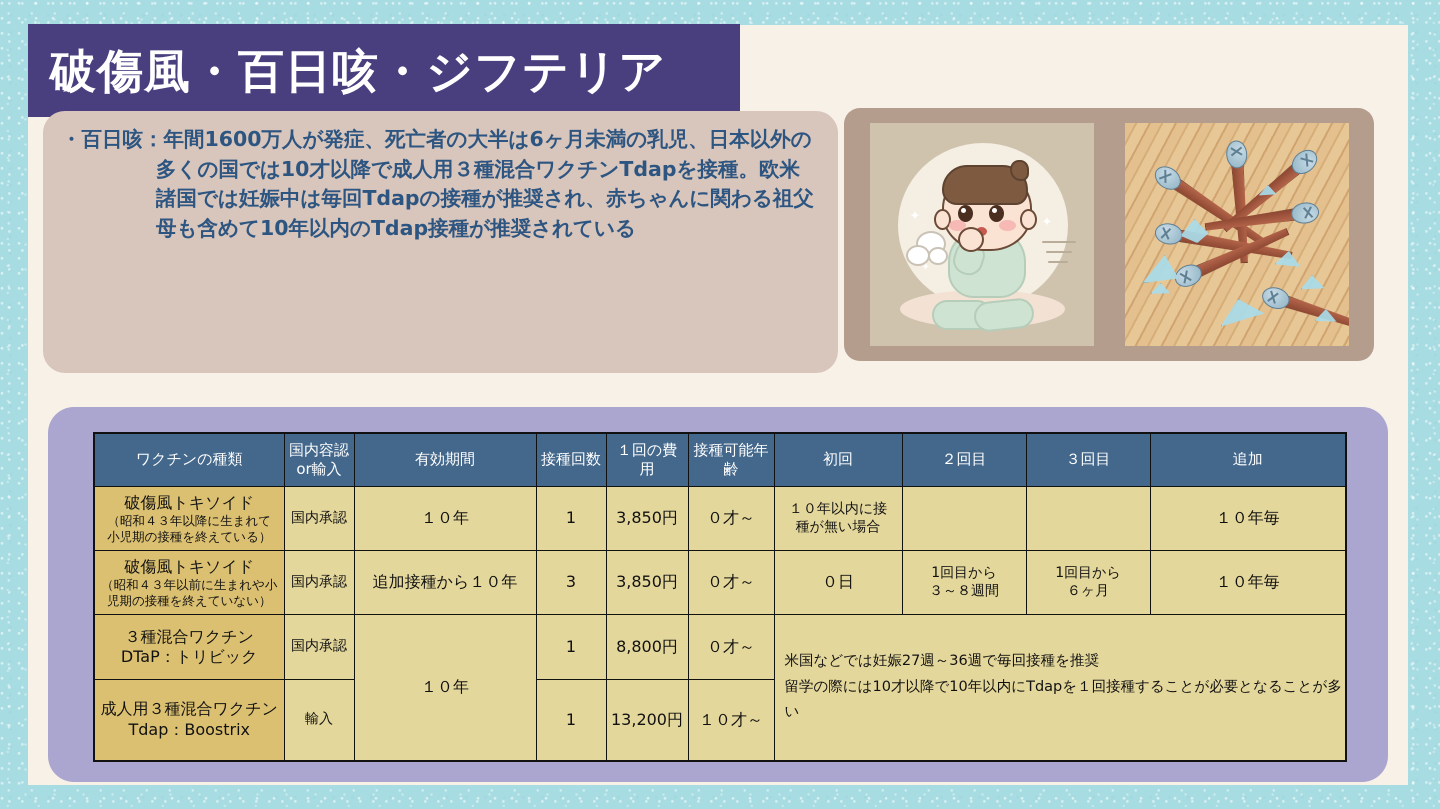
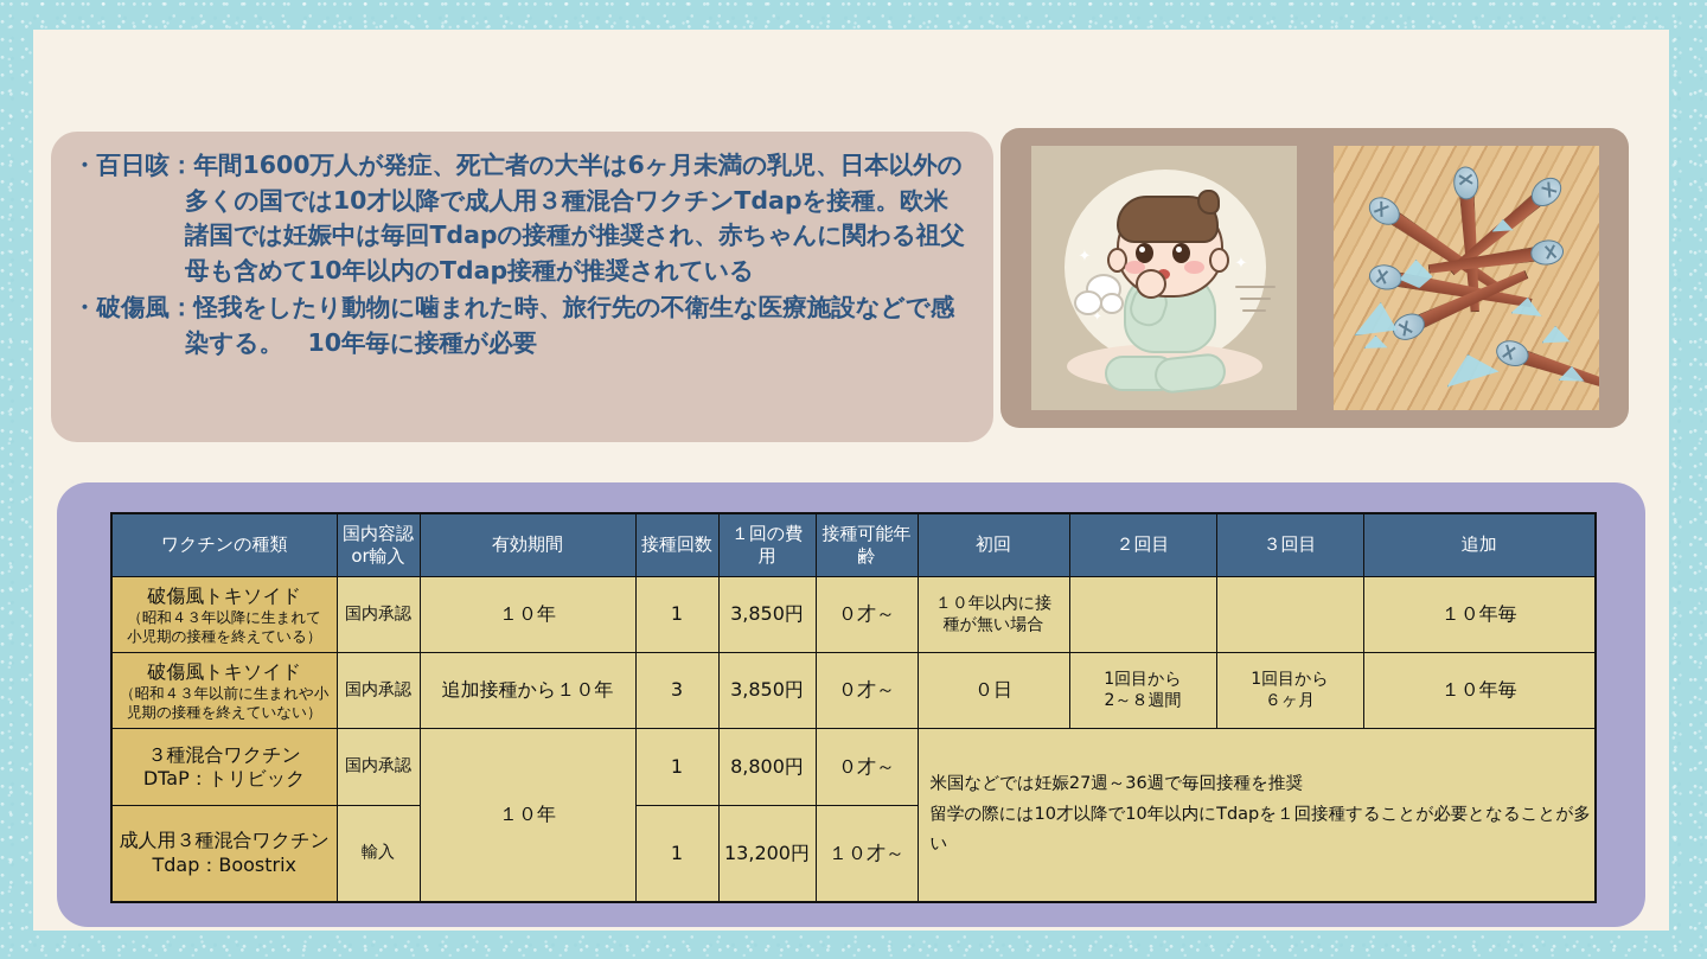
- 破傷風・百日咳・ジフテリア
  ・百日咳：年間1600万人が発症、死亡者の大半は6ヶ月未満の乳児、日本以外の多くの国では10才以降で成人用３種混合ワクチンTdapを接種。欧米諸国では妊娠中は毎回Tdapの接種が推奨され、赤ちゃんに関わる祖父母も含めて10年以内のTdap接種が推奨されている
+ ・破傷風：怪我をしたり動物に噛まれた時、旅行先の不衛生な医療施設などで感染する。 10年毎に接種が必要
  ✦
  ✦
  ✦
  ワクチンの種類	国内容認 or輸入	有効期間	接種回数	１回の費用	接種可能年齢	初回	２回目	３回目	追加
  破傷風トキソイド （昭和４３年以降に生まれて 小児期の接種を終えている）	国内承認	１０年	1	3,850円	０才～	１０年以内に接 種が無い場合			１０年毎
- 破傷風トキソイド （昭和４３年以前に生まれや小 児期の接種を終えていない）	国内承認	追加接種から１０年	3	3,850円	０才～	０日	1回目から ３～８週間	1回目から ６ヶ月	１０年毎
+ 破傷風トキソイド （昭和４３年以前に生まれや小 児期の接種を終えていない）	国内承認	追加接種から１０年	3	3,850円	０才～	０日	1回目から 2～８週間	1回目から ６ヶ月	１０年毎
  ３種混合ワクチン DTaP：トリビック	国内承認	１０年	1	8,800円	０才～	米国などでは妊娠27週～36週で毎回接種を推奨 留学の際には10才以降で10年以内にTdapを１回接種することが必要となることが多い
  成人用３種混合ワクチン Tdap：Boostrix	輸入	1	13,200円	１０才～
